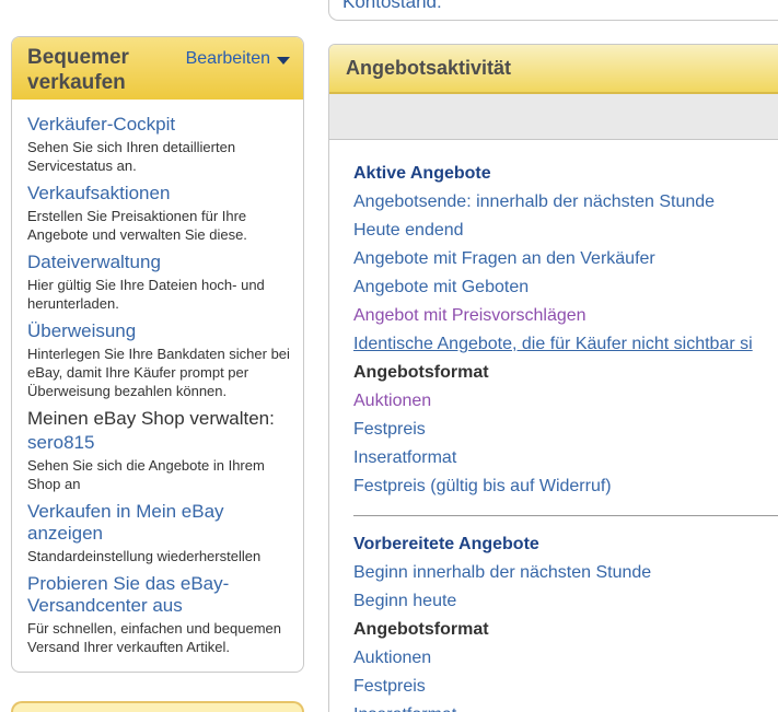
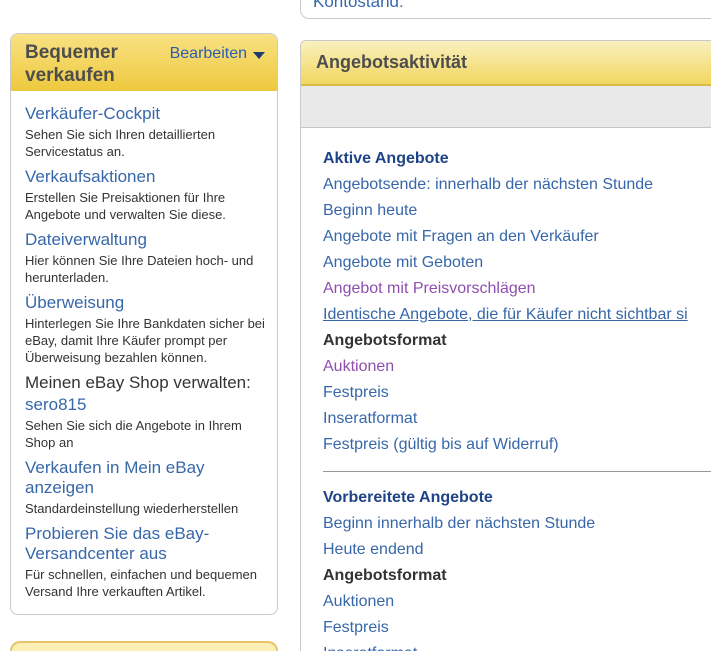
  Kontostand:
  Bequemer verkaufen
  Bearbeiten
  Verkäufer-Cockpit
  Sehen Sie sich Ihren detaillierten Servicestatus an.
  Verkaufsaktionen
  Erstellen Sie Preisaktionen für Ihre Angebote und verwalten Sie diese.
  Dateiverwaltung
- Hier gültig Sie Ihre Dateien hoch- und herunterladen.
+ Hier können Sie Ihre Dateien hoch- und herunterladen.
  Überweisung
  Hinterlegen Sie Ihre Bankdaten sicher bei eBay, damit Ihre Käufer prompt per Überweisung bezahlen können.
  Meinen eBay Shop verwalten:
  sero815
  Sehen Sie sich die Angebote in Ihrem Shop an
  Verkaufen in Mein eBay anzeigen
  Standardeinstellung wiederherstellen
  Probieren Sie das eBay-Versandcenter aus
- Für schnellen, einfachen und bequemen Versand Ihrer verkauften Artikel.
+ Für schnellen, einfachen und bequemen Versand Ihre verkauften Artikel.
  Angebotsaktivität
  Aktive Angebote
  Angebotsende: innerhalb der nächsten Stunde
- Heute endend
+ Beginn heute
  Angebote mit Fragen an den Verkäufer
  Angebote mit Geboten
  Angebot mit Preisvorschlägen
  Identische Angebote, die für Käufer nicht sichtbar si
  Angebotsformat
  Auktionen
  Festpreis
  Inseratformat
  Festpreis (gültig bis auf Widerruf)
  Vorbereitete Angebote
  Beginn innerhalb der nächsten Stunde
- Beginn heute
+ Heute endend
  Angebotsformat
  Auktionen
  Festpreis
